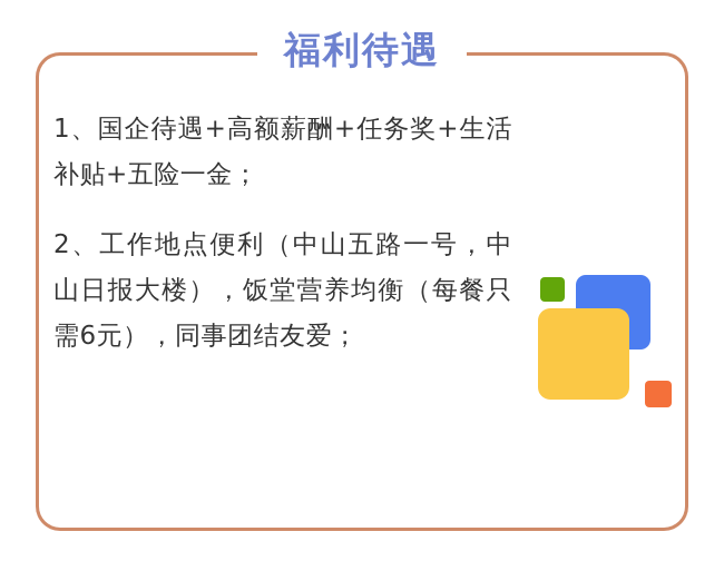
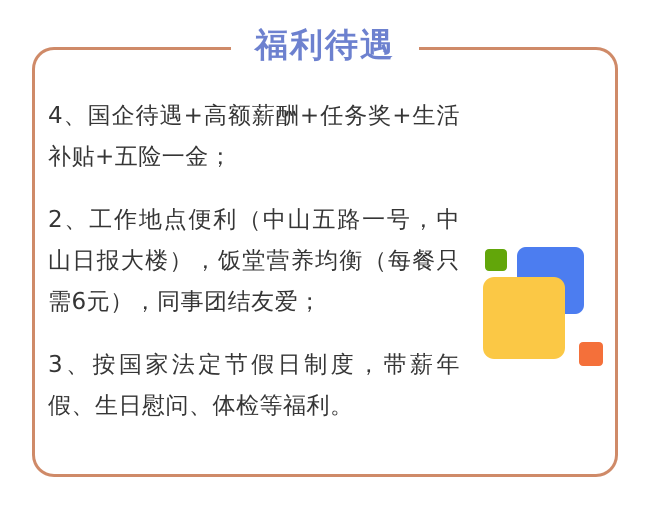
  福利待遇
- 1、国企待遇+高额薪酬+任务奖+生活补贴+五险一金；
+ 4、国企待遇+高额薪酬+任务奖+生活补贴+五险一金；
  2、工作地点便利（中山五路一号，中山日报大楼），饭堂营养均衡（每餐只需6元），同事团结友爱；
+ 3、按国家法定节假日制度，带薪年假、生日慰问、体检等福利。
